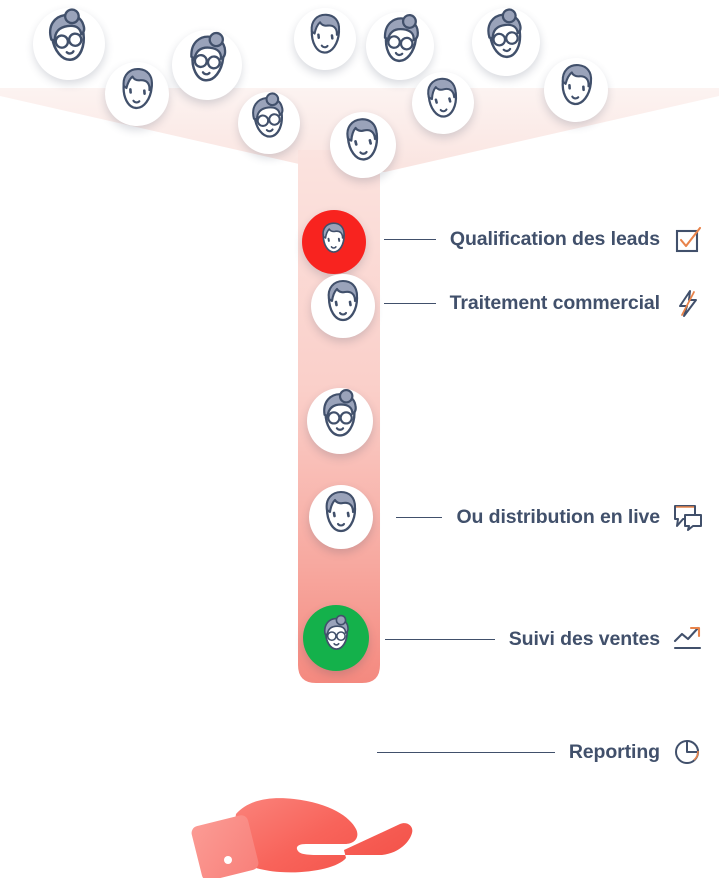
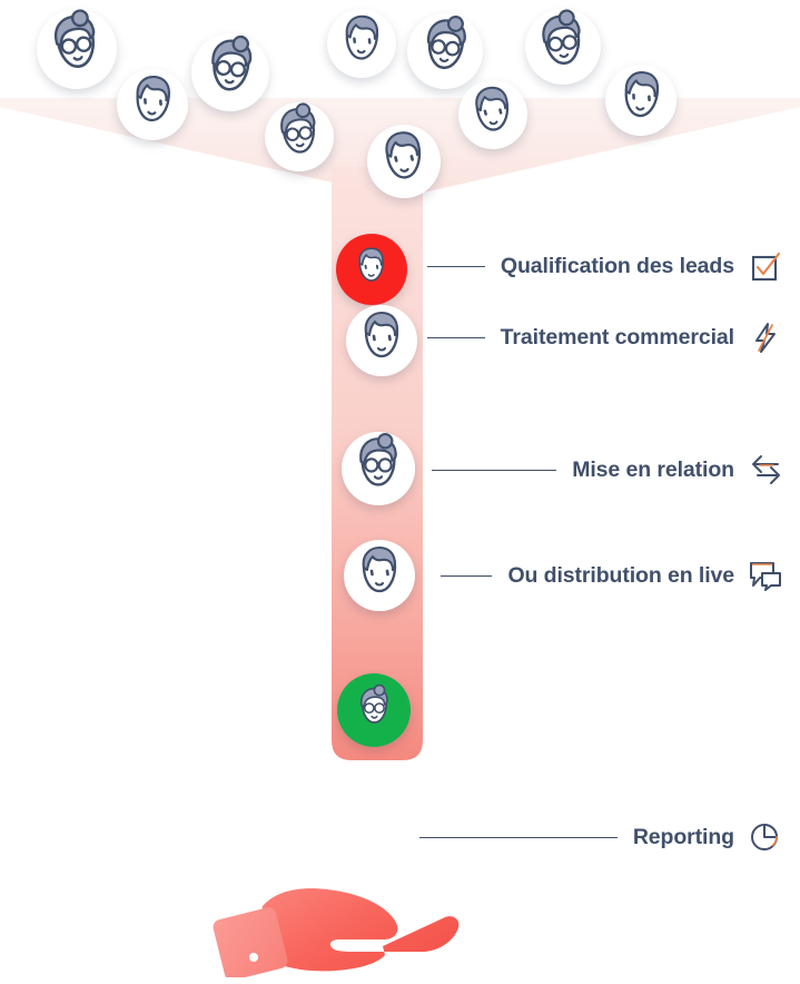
  Qualification des leads
  Traitement commercial
+ Mise en relation
  Ou distribution en live
- Suivi des ventes
  Reporting
